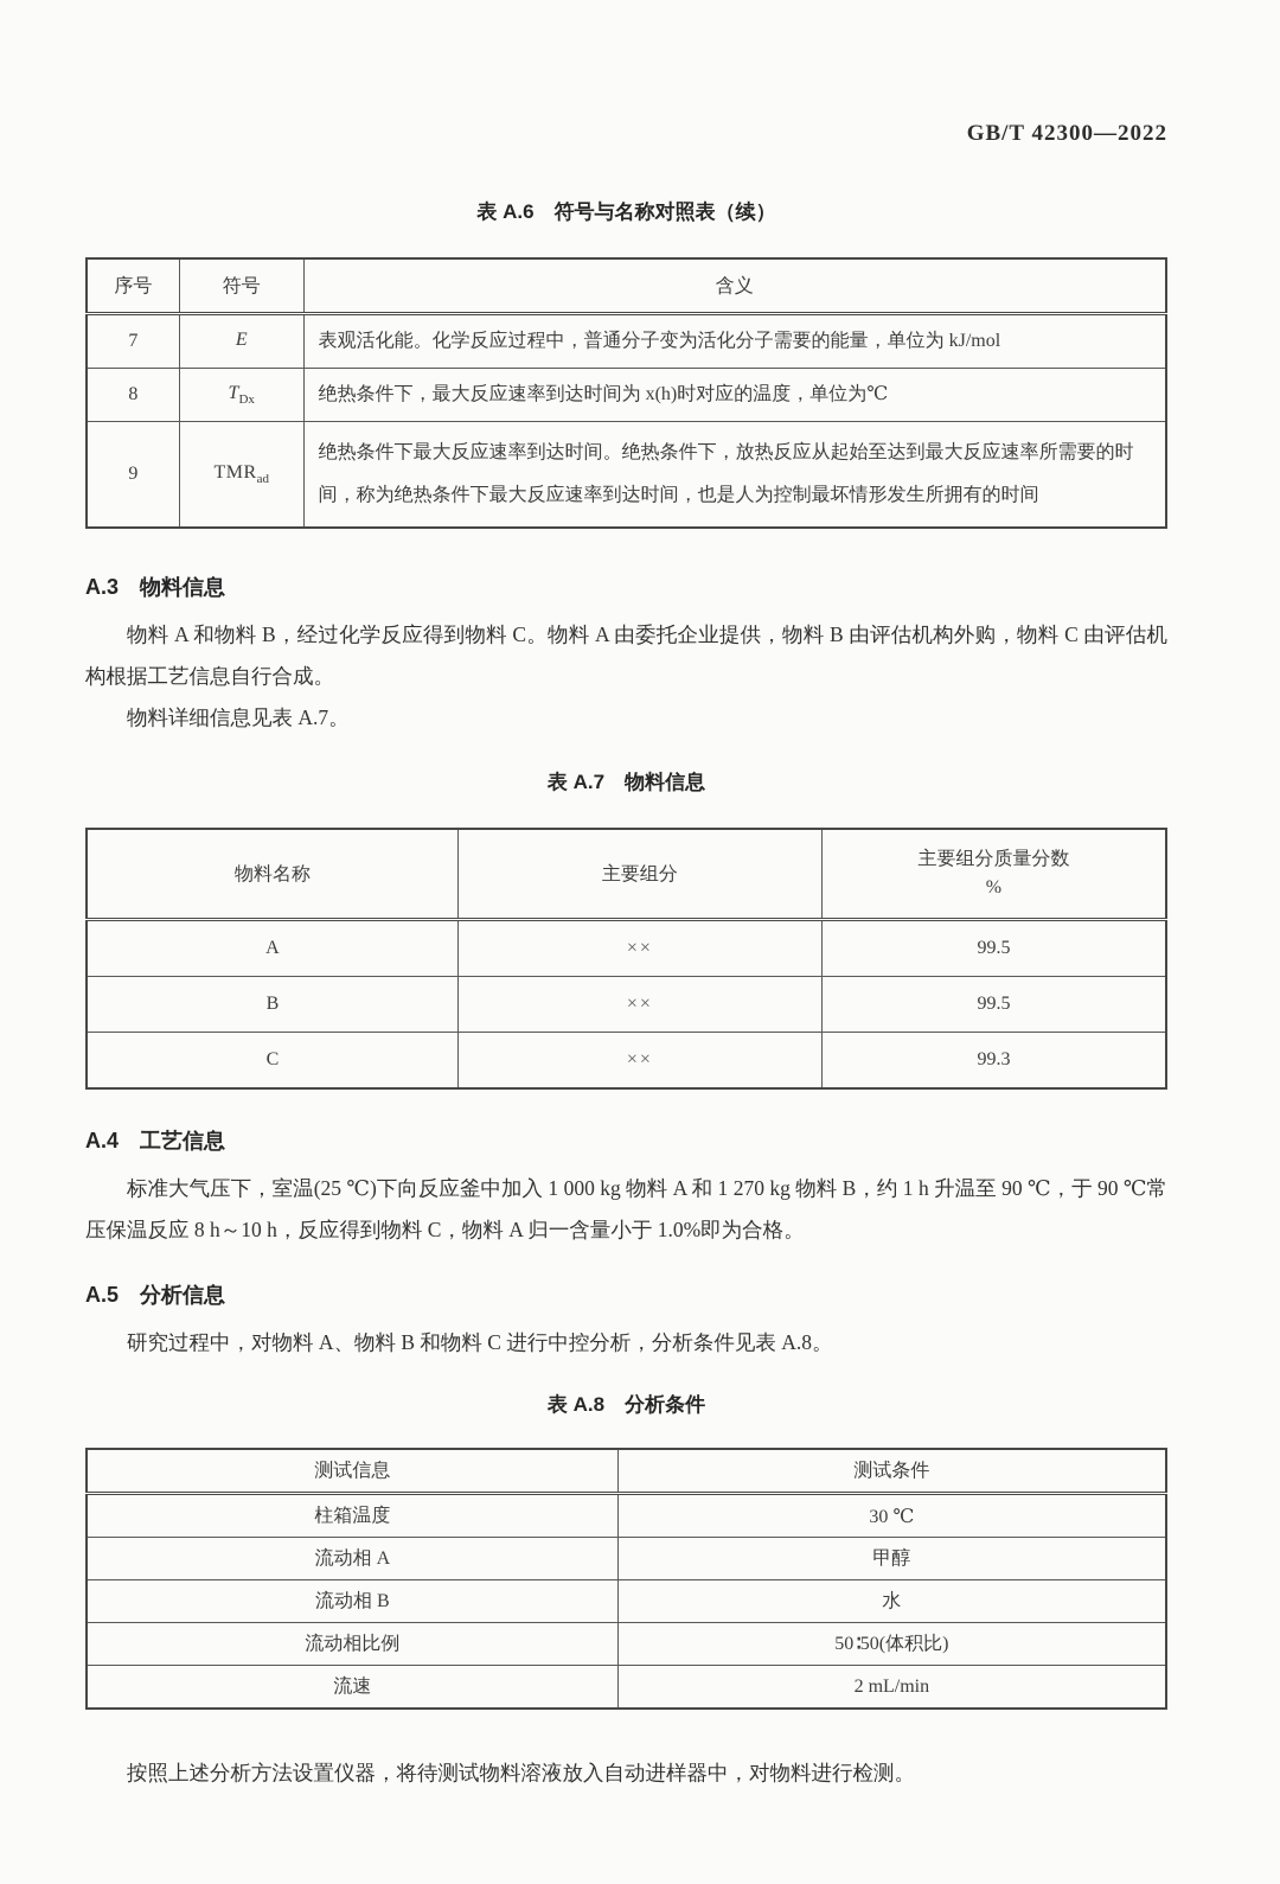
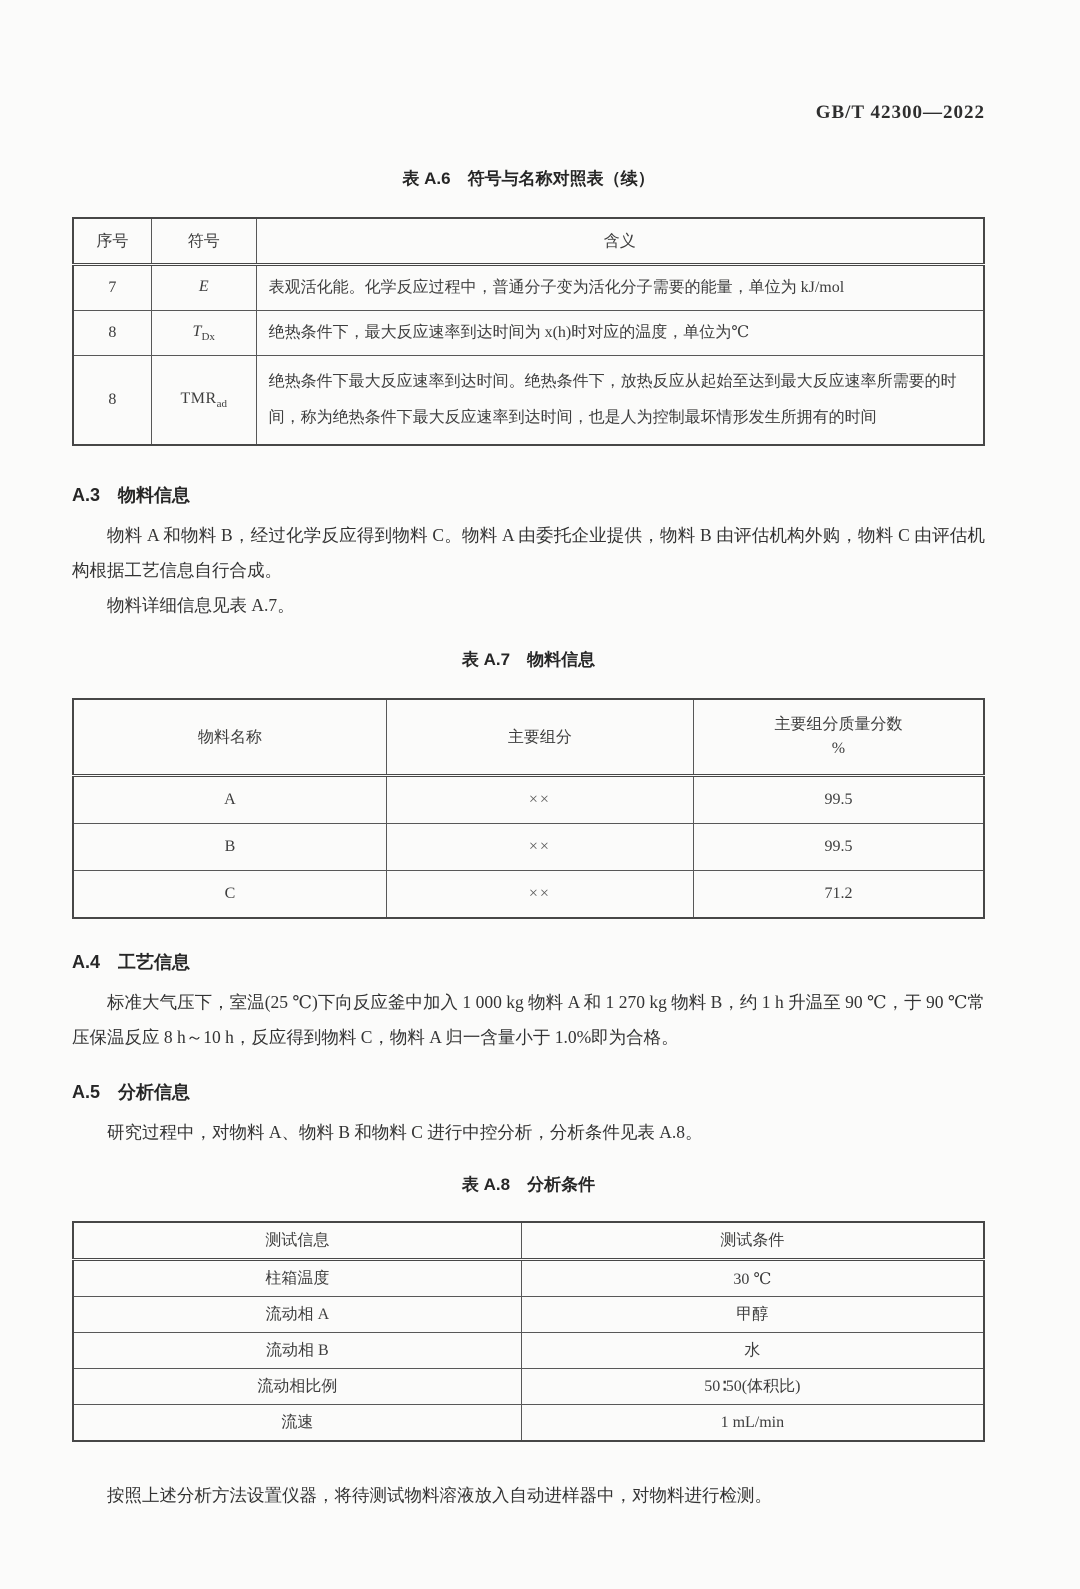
  GB/T 42300—2022
  表 A.6 符号与名称对照表（续）
  序号	符号	含义
  7	E	表观活化能。化学反应过程中，普通分子变为活化分子需要的能量，单位为 kJ/mol
  8	TDx	绝热条件下，最大反应速率到达时间为 x(h)时对应的温度，单位为℃
- 9	TMRad	绝热条件下最大反应速率到达时间。绝热条件下，放热反应从起始至达到最大反应速率所需要的时间，称为绝热条件下最大反应速率到达时间，也是人为控制最坏情形发生所拥有的时间
+ 8	TMRad	绝热条件下最大反应速率到达时间。绝热条件下，放热反应从起始至达到最大反应速率所需要的时间，称为绝热条件下最大反应速率到达时间，也是人为控制最坏情形发生所拥有的时间
  A.3 物料信息
  物料 A 和物料 B，经过化学反应得到物料 C。物料 A 由委托企业提供，物料 B 由评估机构外购，物料 C 由评估机构根据工艺信息自行合成。
  物料详细信息见表 A.7。
  表 A.7 物料信息
  物料名称	主要组分	主要组分质量分数 %
  A	××	99.5
  B	××	99.5
- C	××	99.3
+ C	××	71.2
  A.4 工艺信息
  标准大气压下，室温(25 ℃)下向反应釜中加入 1 000 kg 物料 A 和 1 270 kg 物料 B，约 1 h 升温至 90 ℃，于 90 ℃常压保温反应 8 h～10 h，反应得到物料 C，物料 A 归一含量小于 1.0%即为合格。
  A.5 分析信息
  研究过程中，对物料 A、物料 B 和物料 C 进行中控分析，分析条件见表 A.8。
  表 A.8 分析条件
  测试信息	测试条件
  柱箱温度	30 ℃
  流动相 A	甲醇
  流动相 B	水
  流动相比例	50∶50(体积比)
- 流速	2 mL/min
+ 流速	1 mL/min
  按照上述分析方法设置仪器，将待测试物料溶液放入自动进样器中，对物料进行检测。
